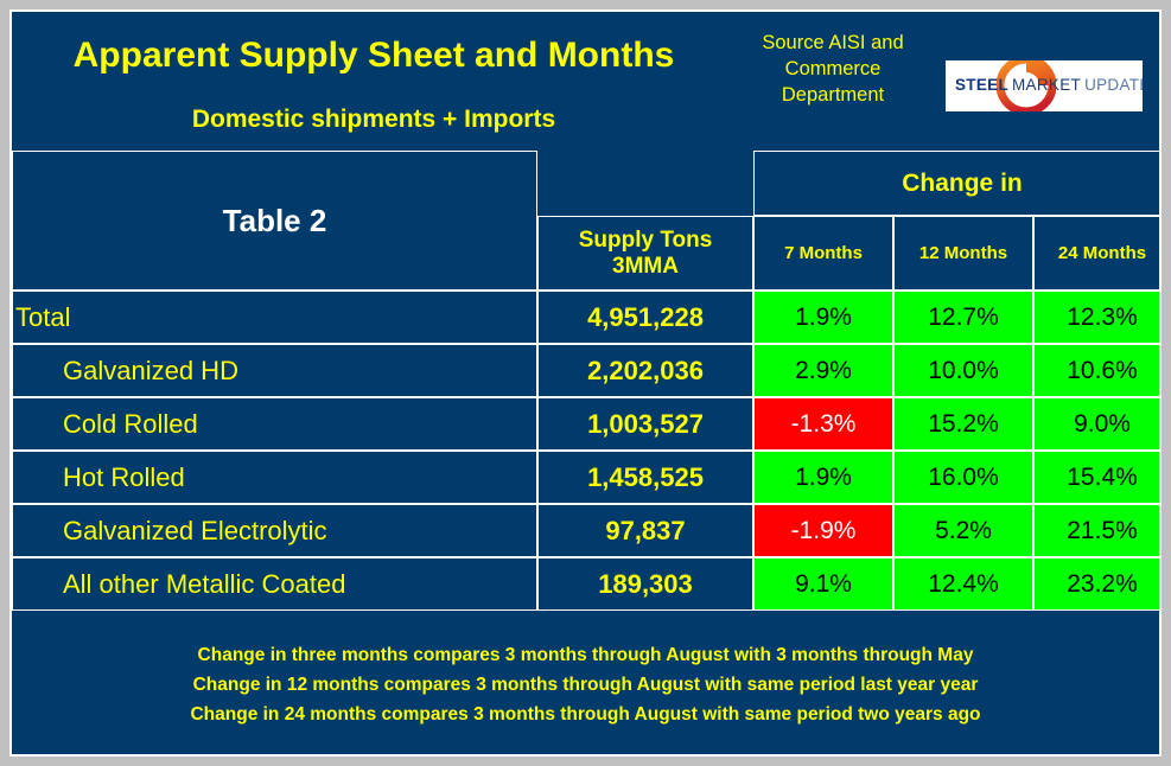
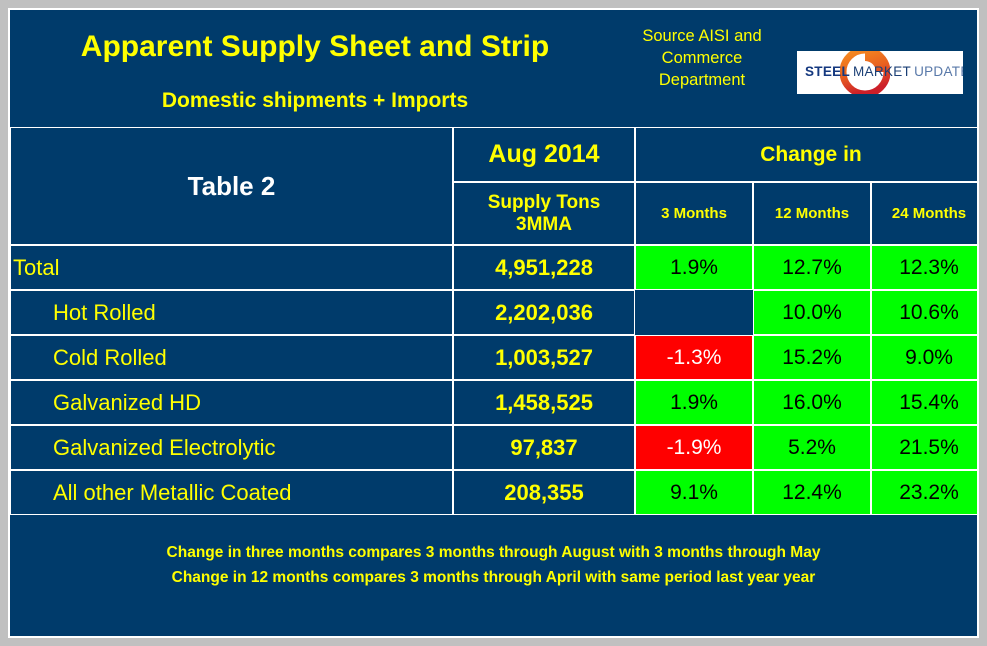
- Apparent Supply Sheet and Months
+ Apparent Supply Sheet and Strip
  Domestic shipments + Imports
  Source AISI and Commerce Department
  STEEL MARKET UPDAT
  Table 2
+ Aug 2014
  Change in
  Supply Tons
  3MMA
- 7 Months
+ 3 Months
  12 Months
  24 Months
  Total
  4,951,228
  1.9%
  12.7%
  12.3%
- Galvanized HD
+ Hot Rolled
  2,202,036
- 2.9%
  10.0%
  10.6%
  Cold Rolled
  1,003,527
  -1.3%
  15.2%
  9.0%
- Hot Rolled
+ Galvanized HD
  1,458,525
  1.9%
  16.0%
  15.4%
  Galvanized Electrolytic
  97,837
  -1.9%
  5.2%
  21.5%
  All other Metallic Coated
- 189,303
+ 208,355
  9.1%
  12.4%
  23.2%
  Change in three months compares 3 months through August with 3 months through May
- Change in 12 months compares 3 months through August with same period last year year
+ Change in 12 months compares 3 months through April with same period last year year
- Change in 24 months compares 3 months through August with same period two years ago
